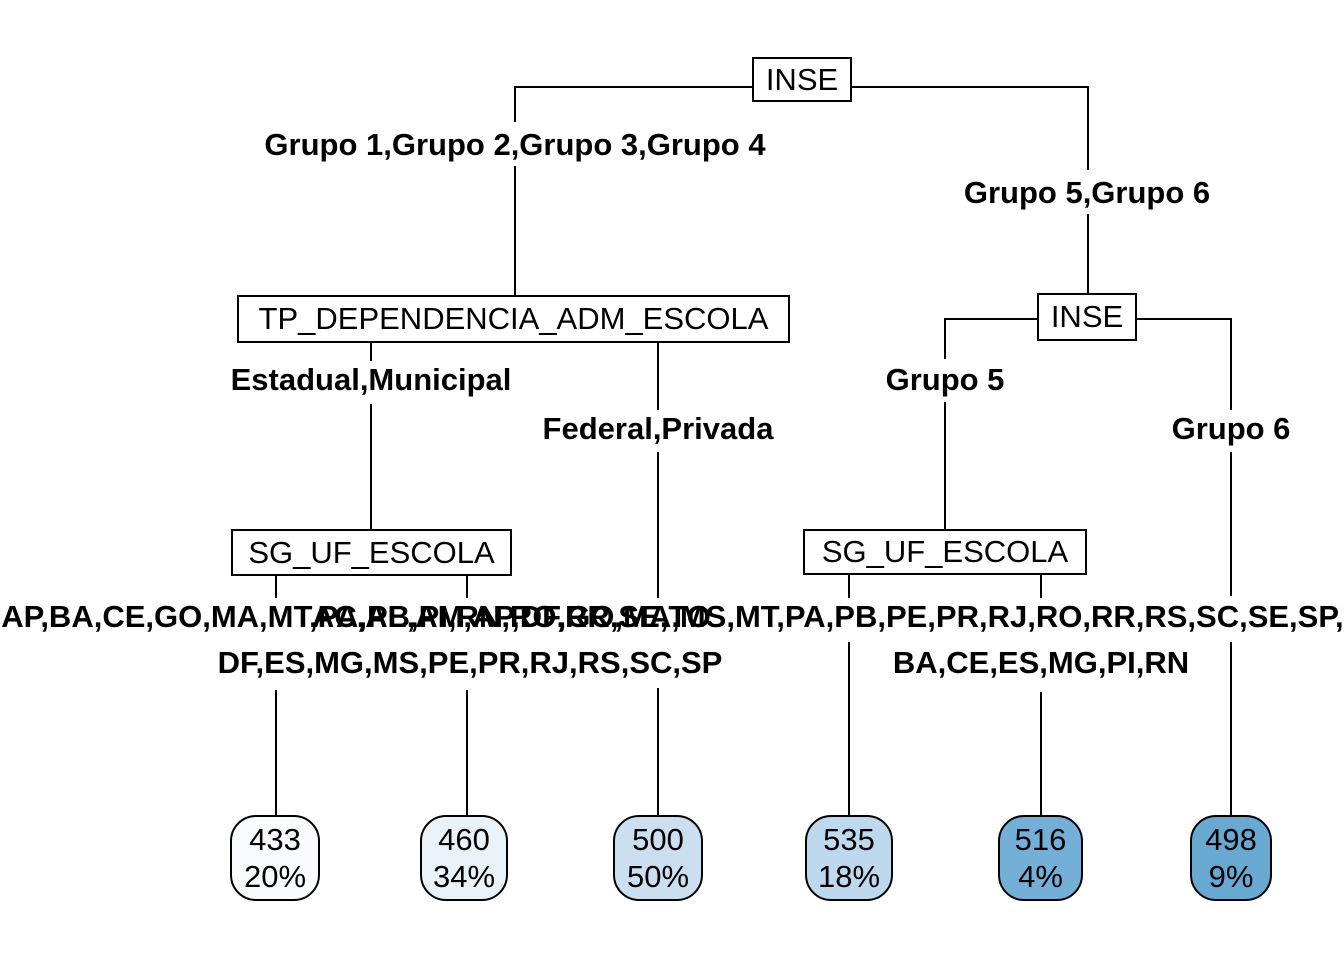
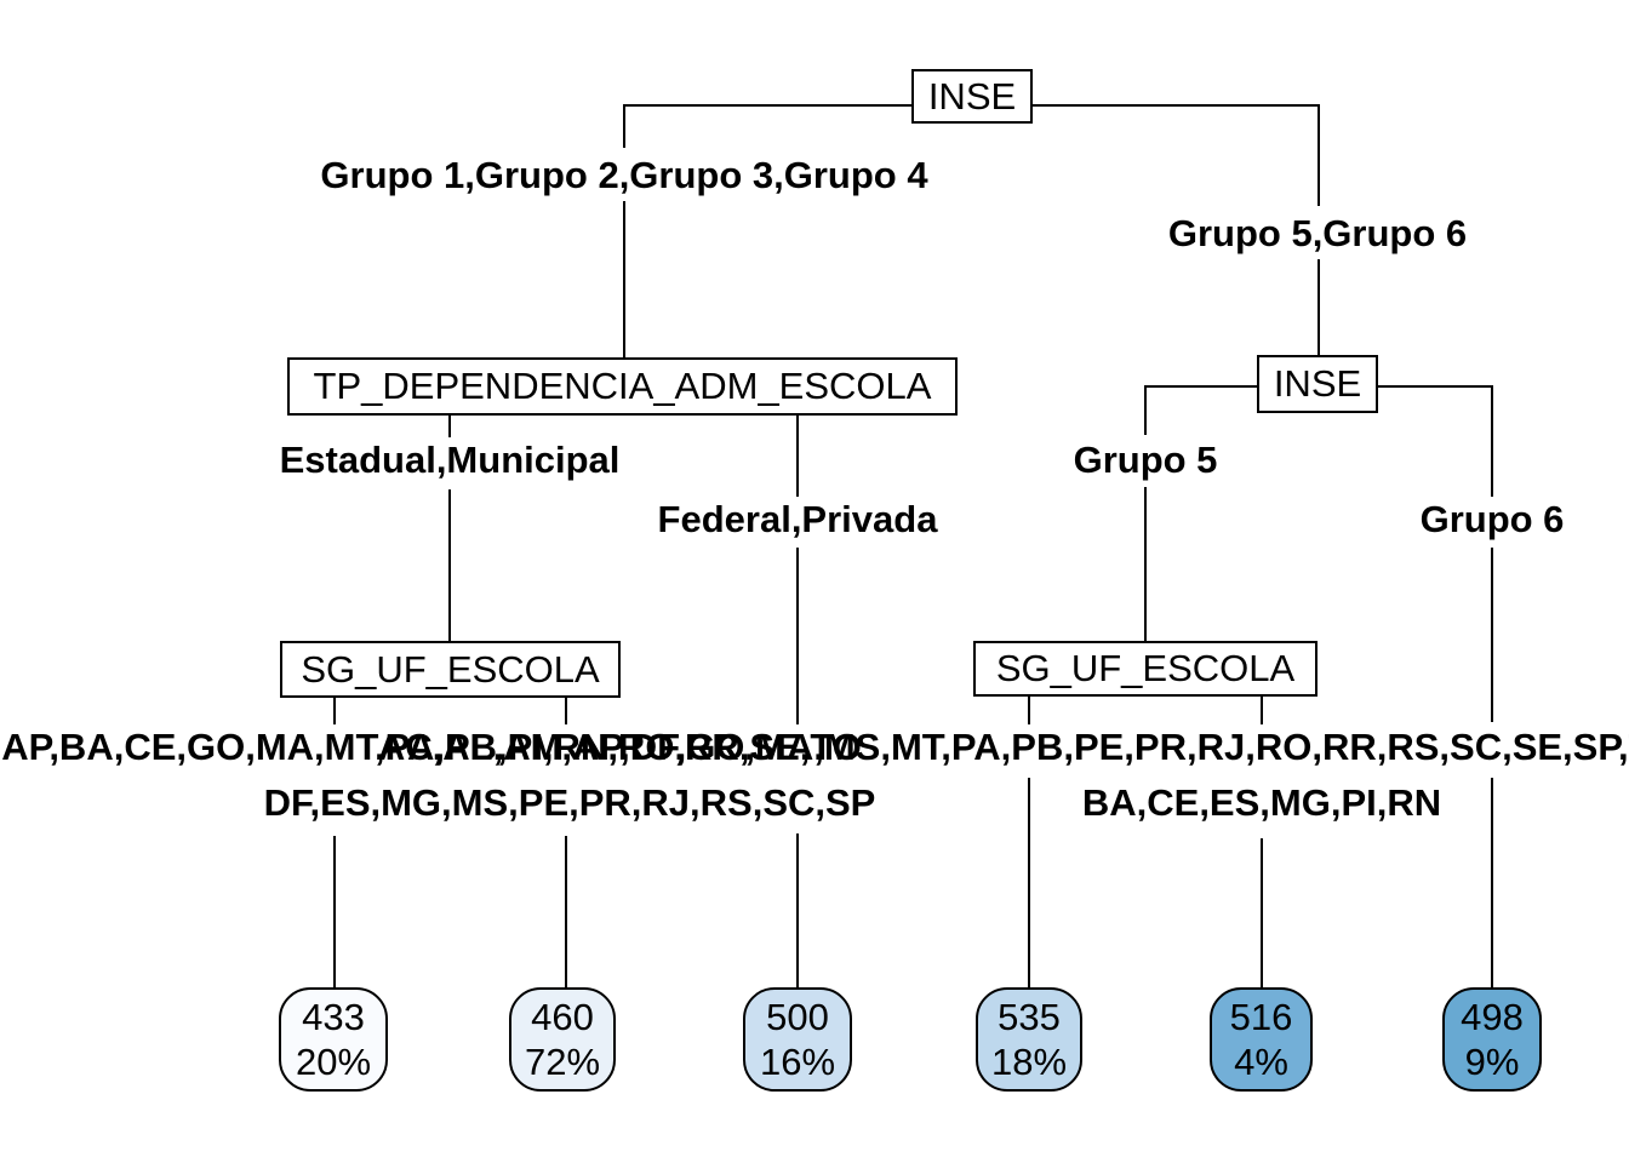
  INSE
  TP_DEPENDENCIA_ADM_ESCOLA
  INSE
  SG_UF_ESCOLA
  SG_UF_ESCOLA
  Grupo 1,Grupo 2,Grupo 3,Grupo 4
  Grupo 5,Grupo 6
  Estadual,Municipal
  Federal,Privada
  Grupo 5
  Grupo 6
  AP,BA,CE,GO,MA,MT,PA,PB,PI,RN,RO,RR,SE,TO
  AC,AL,AM,AP,DF,GO,MA,MS,MT,PA,PB,PE,PR,RJ,RO,RR,RS,SC,SE,SP,
  DF,ES,MG,MS,PE,PR,RJ,RS,SC,SP
  BA,CE,ES,MG,PI,RN
  433
  20%
  460
- 34%
+ 72%
  500
- 50%
+ 16%
  535
  18%
  516
  4%
  498
  9%
